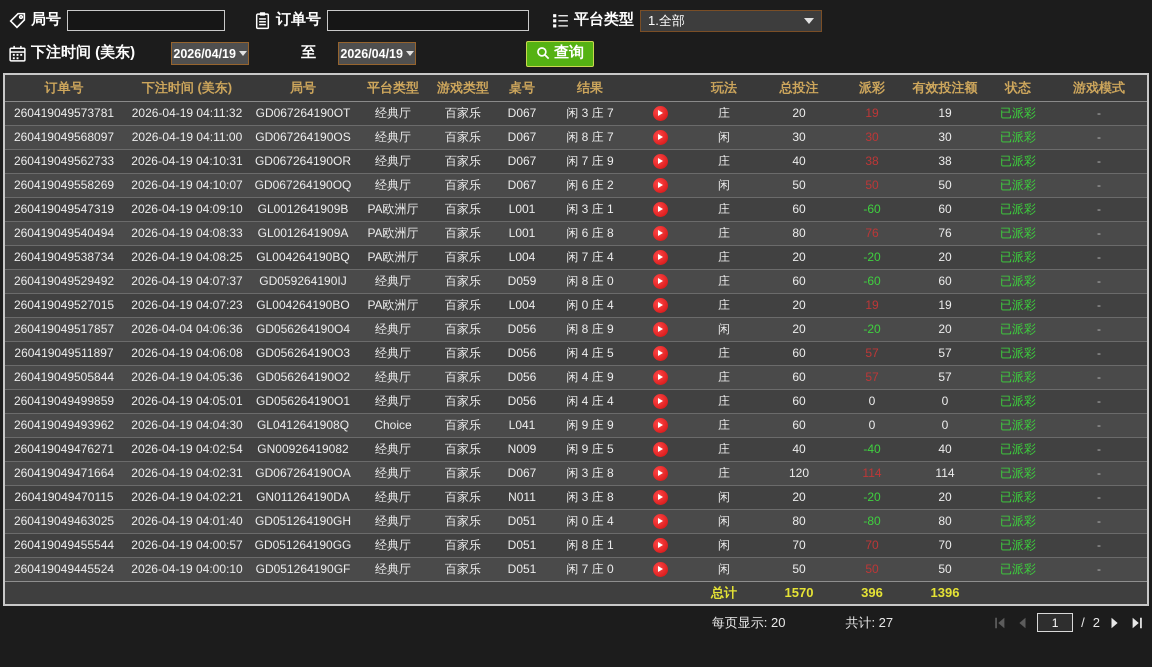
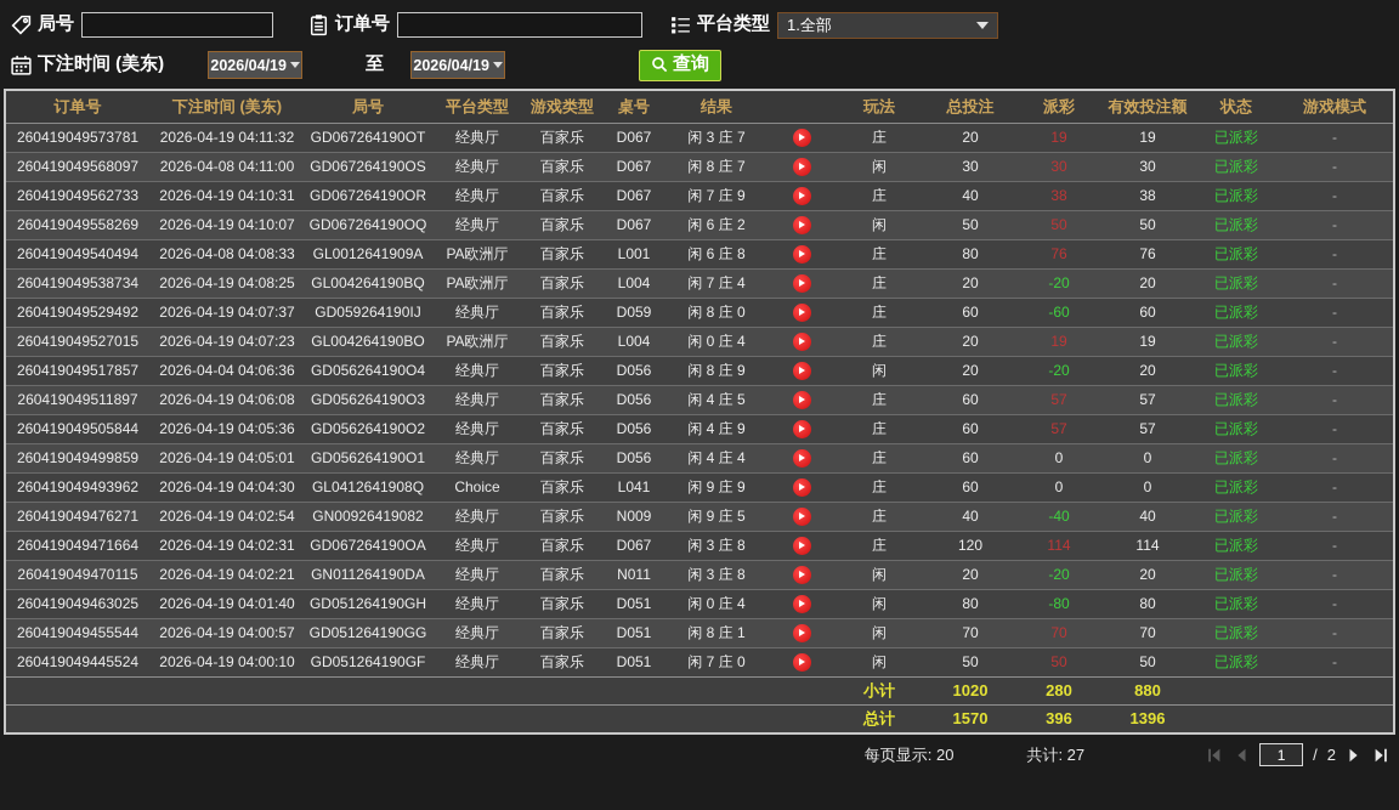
  局号
  订单号
  平台类型
  1.全部
  下注时间 (美东)
  2026/04/19
  至
  2026/04/19
  查询
  订单号	下注时间 (美东)	局号	平台类型	游戏类型	桌号	结果		玩法	总投注	派彩	有效投注额	状态	游戏模式
  260419049573781	2026-04-19 04:11:32	GD067264190OT	经典厅	百家乐	D067	闲 3 庄 7		庄	20	19	19	已派彩	-
- 260419049568097	2026-04-19 04:11:00	GD067264190OS	经典厅	百家乐	D067	闲 8 庄 7		闲	30	30	30	已派彩	-
+ 260419049568097	2026-04-08 04:11:00	GD067264190OS	经典厅	百家乐	D067	闲 8 庄 7		闲	30	30	30	已派彩	-
  260419049562733	2026-04-19 04:10:31	GD067264190OR	经典厅	百家乐	D067	闲 7 庄 9		庄	40	38	38	已派彩	-
  260419049558269	2026-04-19 04:10:07	GD067264190OQ	经典厅	百家乐	D067	闲 6 庄 2		闲	50	50	50	已派彩	-
- 260419049547319	2026-04-19 04:09:10	GL0012641909B	PA欧洲厅	百家乐	L001	闲 3 庄 1		庄	60	-60	60	已派彩	-
- 260419049540494	2026-04-19 04:08:33	GL0012641909A	PA欧洲厅	百家乐	L001	闲 6 庄 8		庄	80	76	76	已派彩	-
+ 260419049540494	2026-04-08 04:08:33	GL0012641909A	PA欧洲厅	百家乐	L001	闲 6 庄 8		庄	80	76	76	已派彩	-
  260419049538734	2026-04-19 04:08:25	GL004264190BQ	PA欧洲厅	百家乐	L004	闲 7 庄 4		庄	20	-20	20	已派彩	-
  260419049529492	2026-04-19 04:07:37	GD059264190IJ	经典厅	百家乐	D059	闲 8 庄 0		庄	60	-60	60	已派彩	-
  260419049527015	2026-04-19 04:07:23	GL004264190BO	PA欧洲厅	百家乐	L004	闲 0 庄 4		庄	20	19	19	已派彩	-
  260419049517857	2026-04-04 04:06:36	GD056264190O4	经典厅	百家乐	D056	闲 8 庄 9		闲	20	-20	20	已派彩	-
  260419049511897	2026-04-19 04:06:08	GD056264190O3	经典厅	百家乐	D056	闲 4 庄 5		庄	60	57	57	已派彩	-
  260419049505844	2026-04-19 04:05:36	GD056264190O2	经典厅	百家乐	D056	闲 4 庄 9		庄	60	57	57	已派彩	-
  260419049499859	2026-04-19 04:05:01	GD056264190O1	经典厅	百家乐	D056	闲 4 庄 4		庄	60	0	0	已派彩	-
  260419049493962	2026-04-19 04:04:30	GL0412641908Q	Choice	百家乐	L041	闲 9 庄 9		庄	60	0	0	已派彩	-
  260419049476271	2026-04-19 04:02:54	GN00926419082	经典厅	百家乐	N009	闲 9 庄 5		庄	40	-40	40	已派彩	-
  260419049471664	2026-04-19 04:02:31	GD067264190OA	经典厅	百家乐	D067	闲 3 庄 8		庄	120	114	114	已派彩	-
  260419049470115	2026-04-19 04:02:21	GN011264190DA	经典厅	百家乐	N011	闲 3 庄 8		闲	20	-20	20	已派彩	-
  260419049463025	2026-04-19 04:01:40	GD051264190GH	经典厅	百家乐	D051	闲 0 庄 4		闲	80	-80	80	已派彩	-
  260419049455544	2026-04-19 04:00:57	GD051264190GG	经典厅	百家乐	D051	闲 8 庄 1		闲	70	70	70	已派彩	-
  260419049445524	2026-04-19 04:00:10	GD051264190GF	经典厅	百家乐	D051	闲 7 庄 0		闲	50	50	50	已派彩	-
+ 	小计	1020	280	880
  	总计	1570	396	1396
  每页显示: 20
  共计: 27
  1
  /
  2
